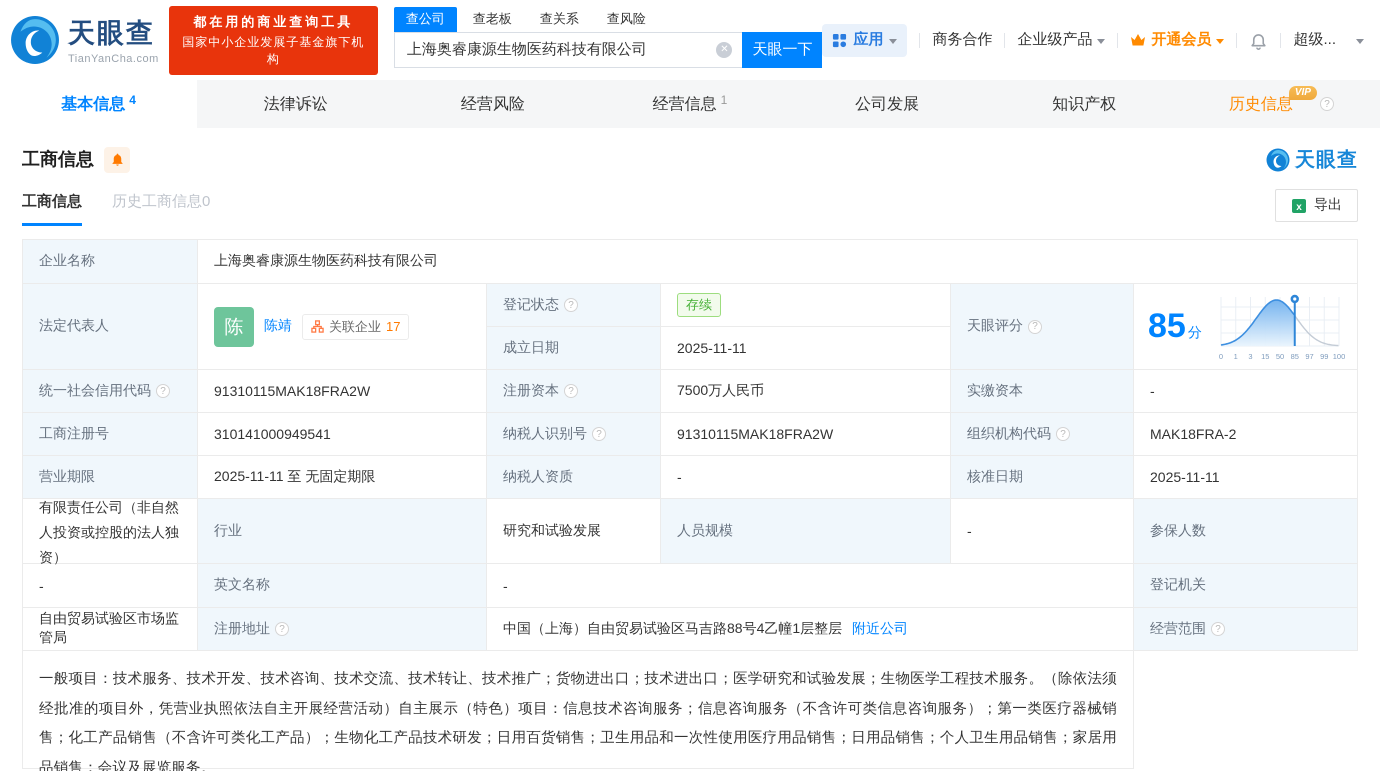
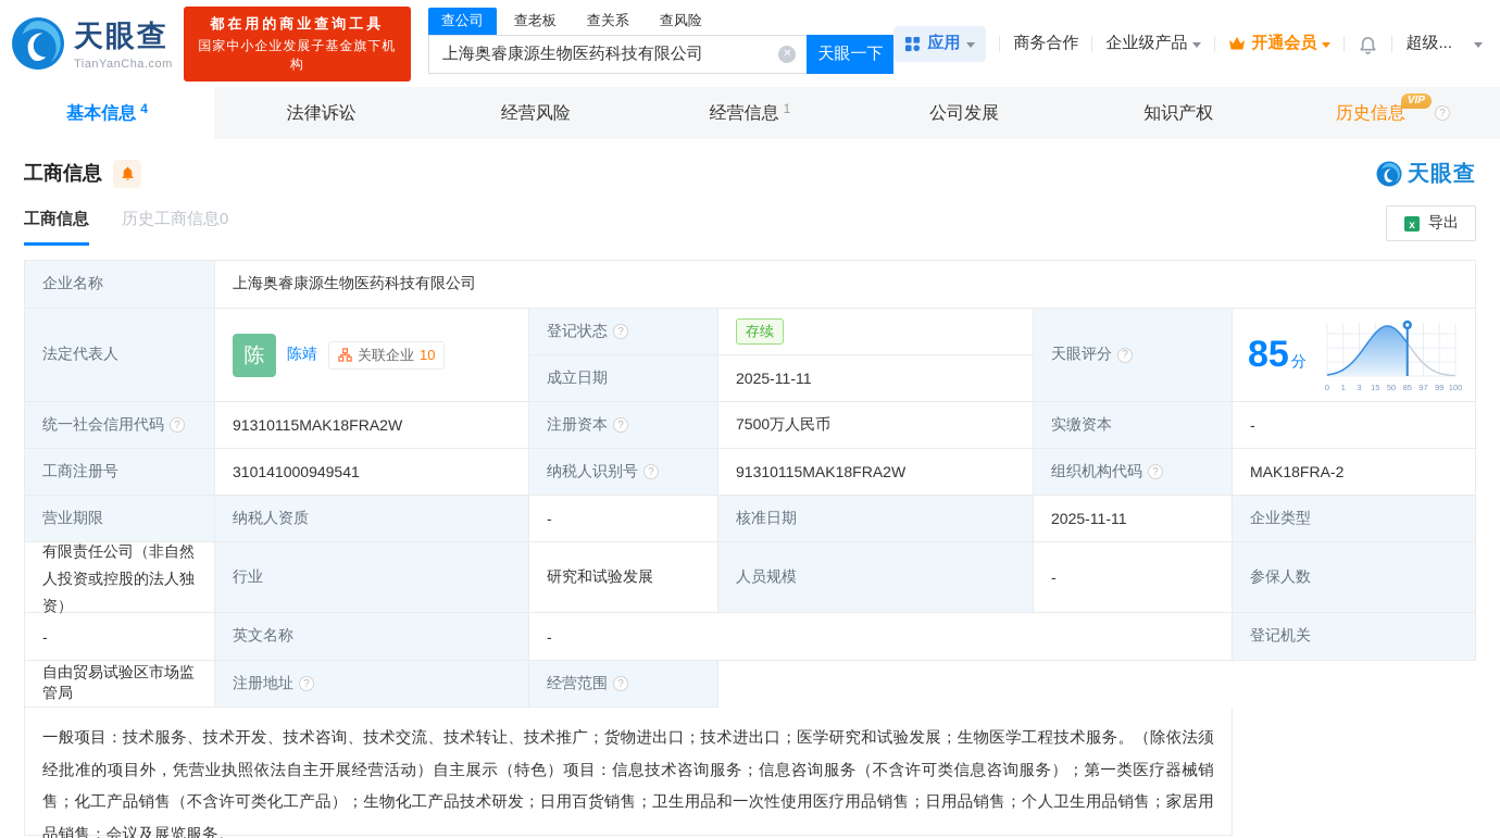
  天眼查
  TianYanCha.com
  都在用的商业查询工具
  国家中小企业发展子基金旗下机构
  查公司
  查老板
  查关系
  查风险
  上海奥睿康源生物医药科技有限公司
  ✕
  天眼一下
  应用
  商务合作
  企业级产品
  开通会员
  超级...
  基本信息
  4
  法律诉讼
  经营风险
  经营信息
  1
  公司发展
  知识产权
  历史信息
  VIP
  ?
  工商信息
  天眼查
  工商信息
  历史工商信息0
  x
  导出
  企业名称
  上海奥睿康源生物医药科技有限公司
  法定代表人
  陈
  陈靖
  关联企业
- 17
+ 10
  登记状态
  ?
  存续
  天眼评分
  ?
  85
  分
  0
  1
  3
  15
  50
  85
  97
  99
  100
  成立日期
  2025-11-11
  统一社会信用代码
  ?
  91310115MAK18FRA2W
  注册资本
  ?
  7500万人民币
  实缴资本
  -
  工商注册号
  310141000949541
  纳税人识别号
  ?
  91310115MAK18FRA2W
  组织机构代码
  ?
  MAK18FRA-2
  营业期限
- 2025-11-11 至 无固定期限
  纳税人资质
  -
  核准日期
  2025-11-11
+ 企业类型
  有限责任公司（非自然人投资或控股的法人独资）
  行业
  研究和试验发展
  人员规模
  -
  参保人数
  -
  英文名称
  -
  登记机关
  自由贸易试验区市场监管局
  注册地址
  ?
- 中国（上海）自由贸易试验区马吉路88号4乙幢1层整层
- 附近公司
  经营范围
  ?
  一般项目：技术服务、技术开发、技术咨询、技术交流、技术转让、技术推广；货物进出口；技术进出口；医学研究和试验发展；生物医学工程技术服务。（除依法须经批准的项目外，凭营业执照依法自主开展经营活动）自主展示（特色）项目：信息技术咨询服务；信息咨询服务（不含许可类信息咨询服务）；第一类医疗器械销售；化工产品销售（不含许可类化工产品）；生物化工产品技术研发；日用百货销售；卫生用品和一次性使用医疗用品销售；日用品销售；个人卫生用品销售；家居用品销售；会议及展览服务。
